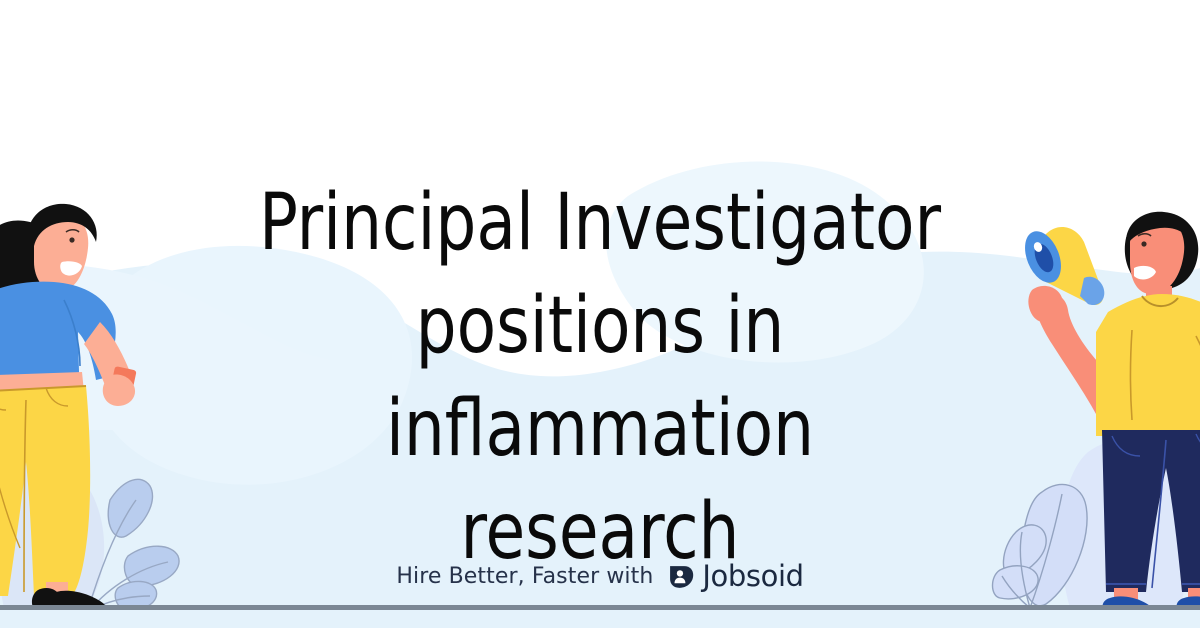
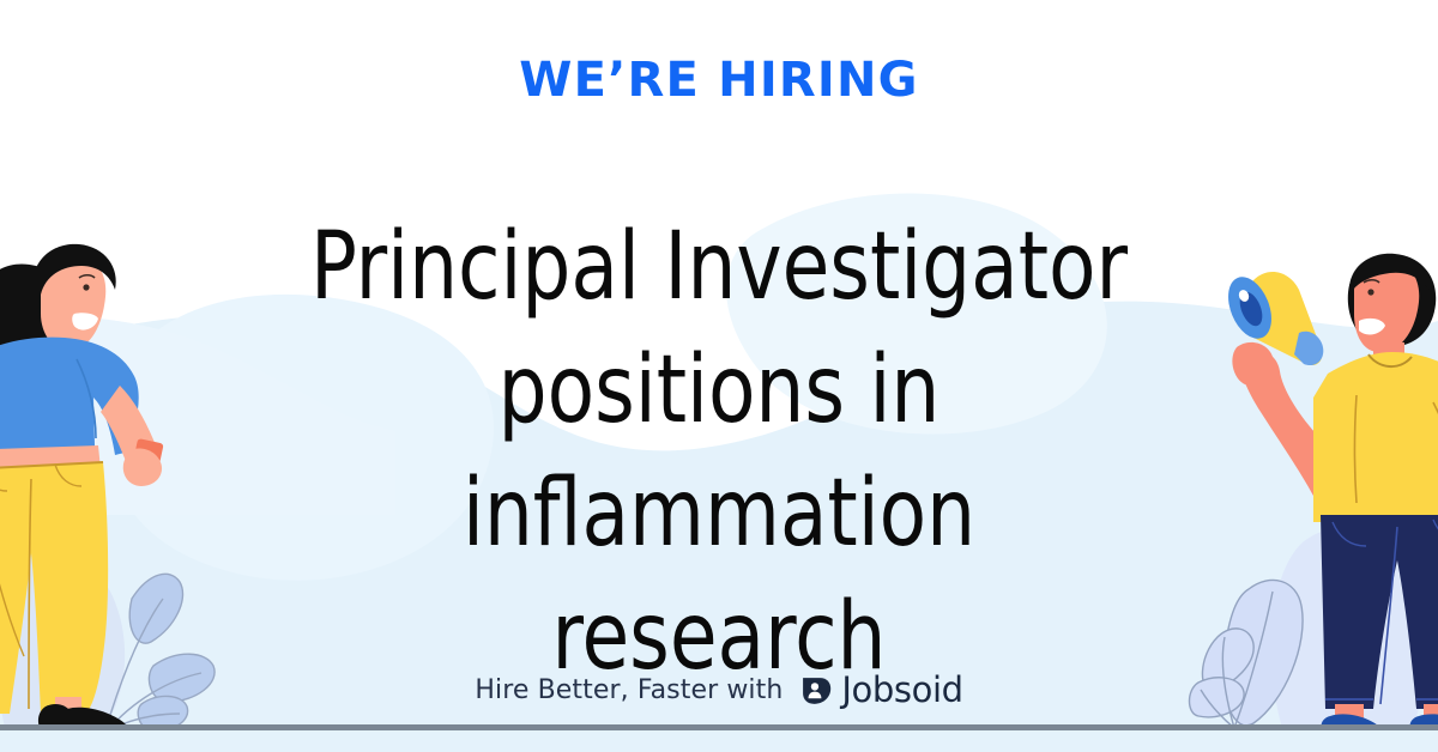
+ WE’RE HIRING
  Principal Investigator
  positions in
  inflammation
  research
  Hire Better, Faster with
  Jobsoid
